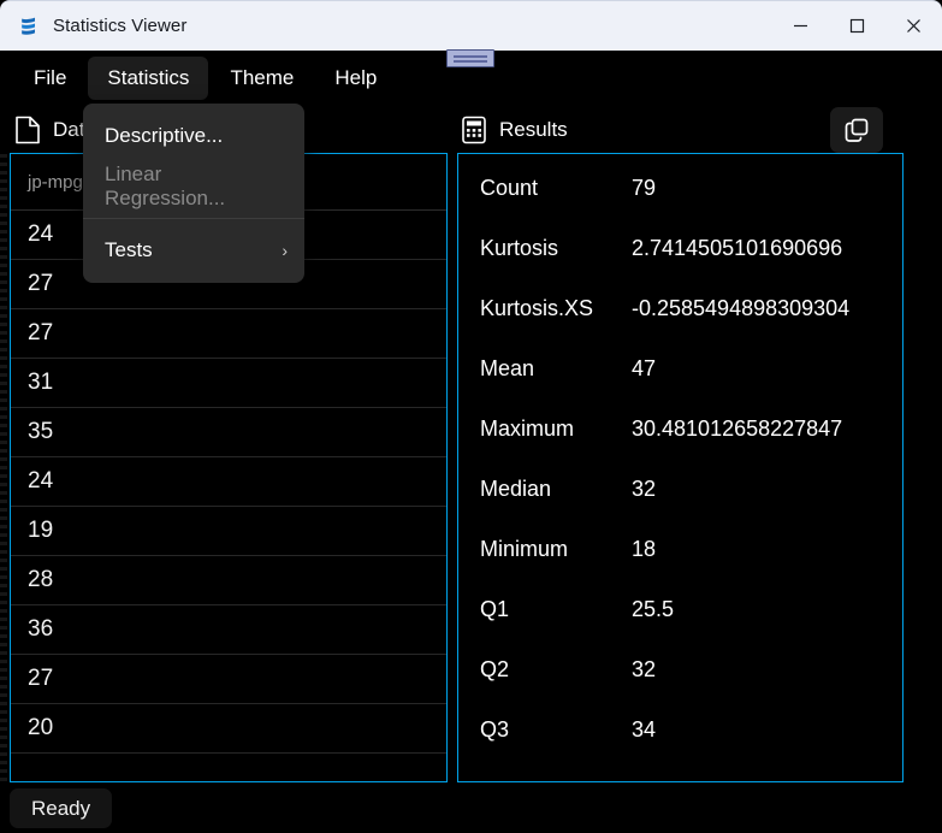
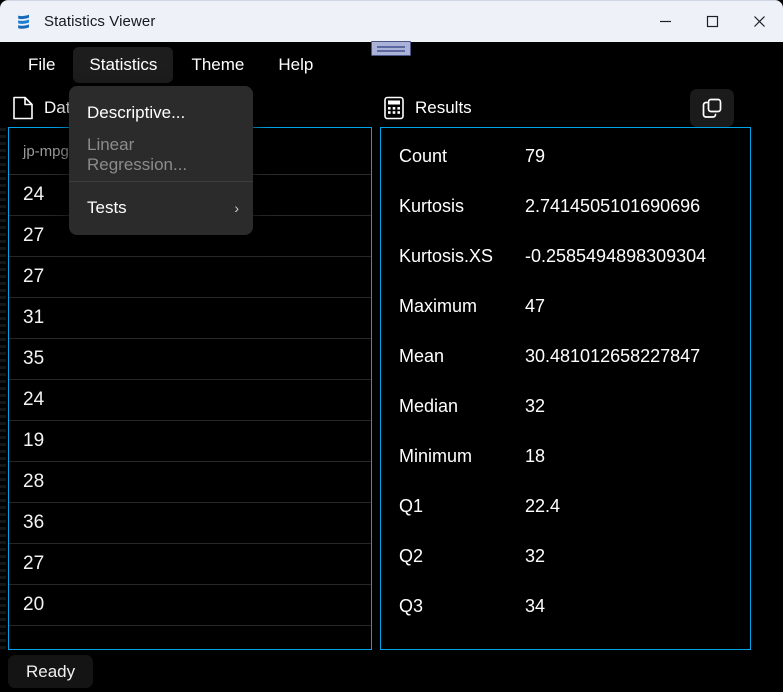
  Statistics Viewer
  File
  Statistics
  Theme
  Help
  Results
  jp-mpg
  24
  27
  27
  31
  35
  24
  19
  28
  36
  27
  20
  Count
  79
  Kurtosis
  2.7414505101690696
  Kurtosis.XS
  -0.2585494898309304
- Mean
+ Maximum
  47
- Maximum
+ Mean
  30.481012658227847
  Median
  32
  Minimum
  18
  Q1
- 25.5
+ 22.4
  Q2
  32
  Q3
  34
  Ready
  Descriptive...
  Linear Regression...
  Tests
  ›
